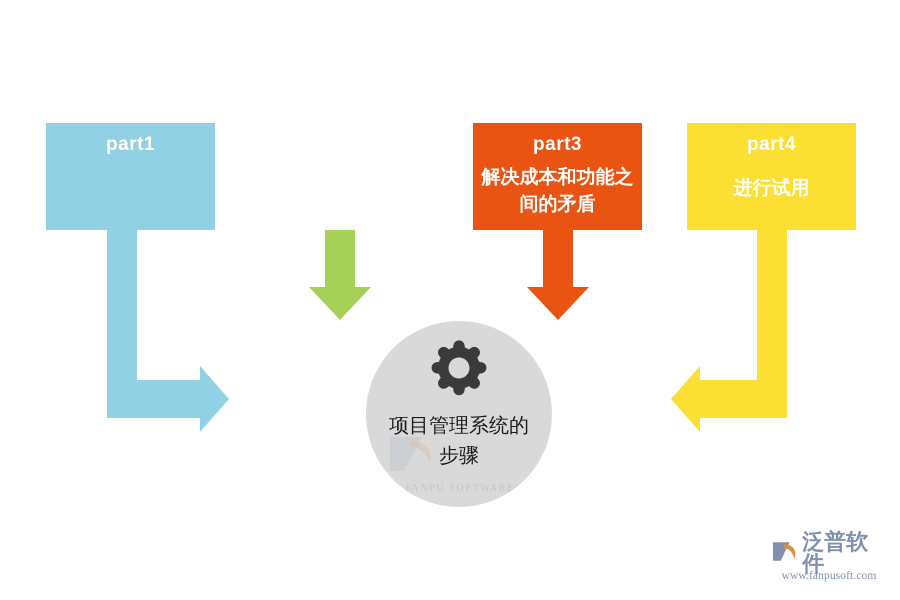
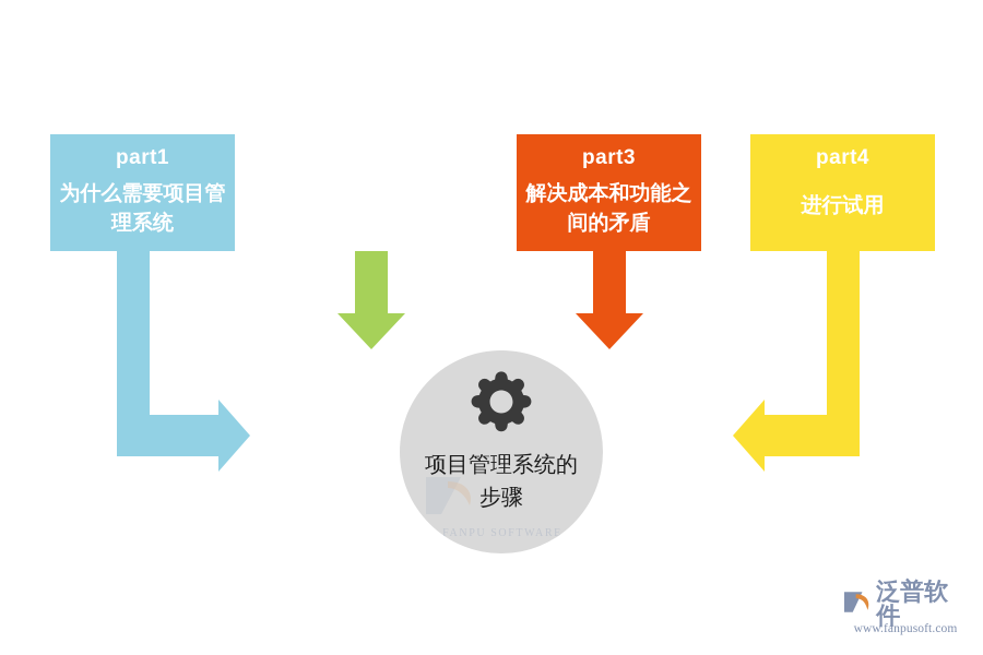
  part1
+ 为什么需要项目管理系统
  part3
  解决成本和功能之间的矛盾
  part4
  进行试用
  FANPU SOFTWARE
  项目管理系统的步骤
  泛普软件
  www.fanpusoft.com
